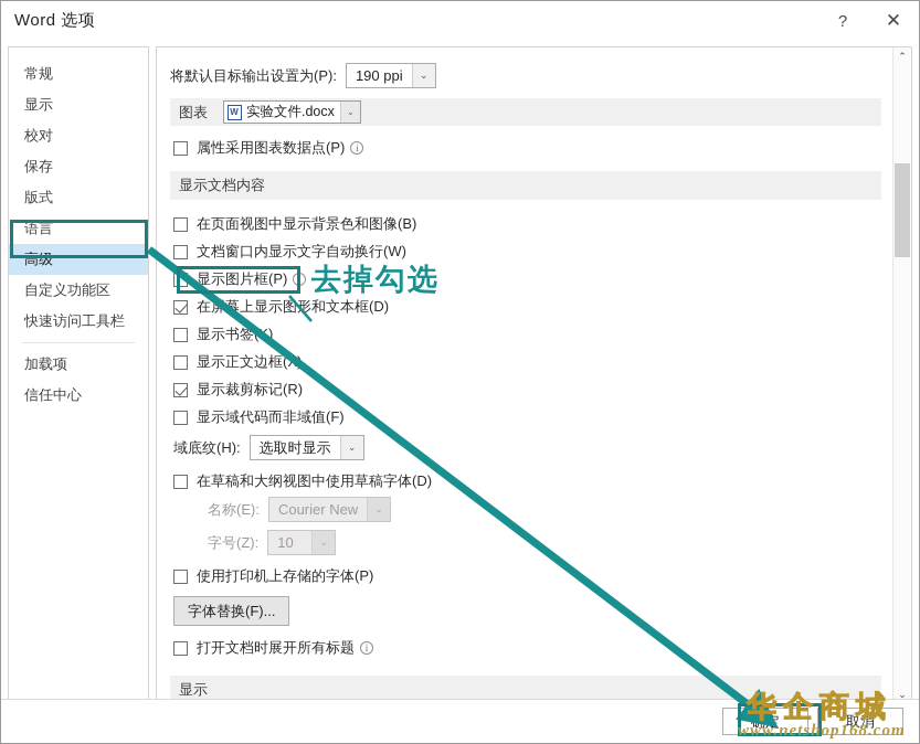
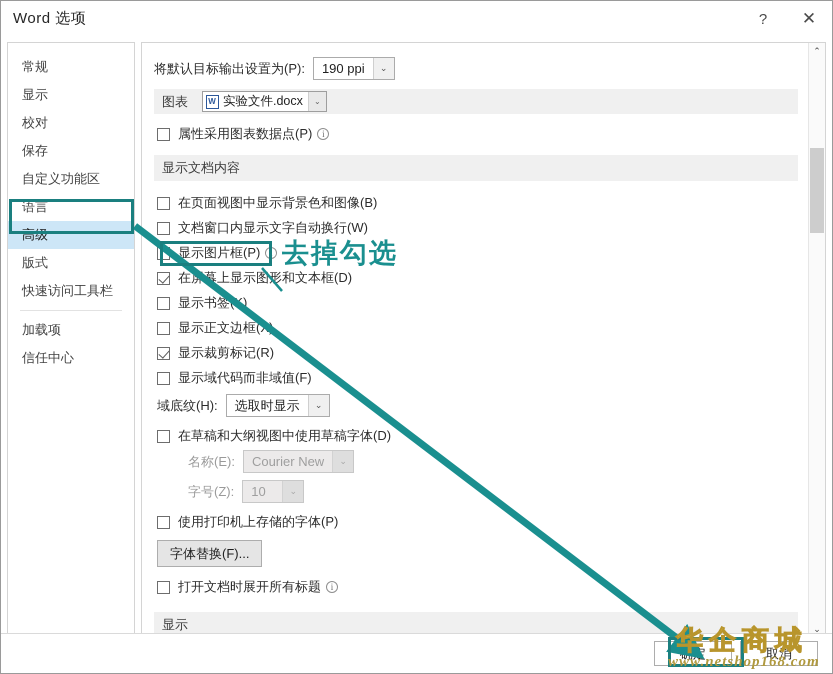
  Word 选项
  ?
  ✕
  常规
  显示
  校对
  保存
- 版式
+ 自定义功能区
  语言
  高级
- 自定义功能区
+ 版式
  快速访问工具栏
  加载项
  信任中心
  将默认目标输出设置为(P):
  190 ppi
  ⌄
  图表
  W
  实验文件.docx
  ⌄
  属性采用图表数据点(P)
  i
  显示文档内容
  在页面视图中显示背景色和图像(B)
  文档窗口内显示文字自动换行(W)
  显示图片框(P)
  i
  在幕上显示图形和文本框(D)
  显示书签)
  显示正文边框(
  显示裁剪标记(R)
  显示域代码而非域值(F)
  域底纹(H):
  选取时显示
  ⌄
  在草稿和大纲视图中使用草稿字体(D)
  名称(E):
  Courier New
  ⌄
  字号(Z):
  10
  ⌄
  使用打印机上存储的字体(P)
  字体替换(F)...
  打开文档时展开所有标题
  i
  显示
  ⌃
  ⌄
  确定
  取消
  去掉勾选
  华企商城
  www.netshop168.com
